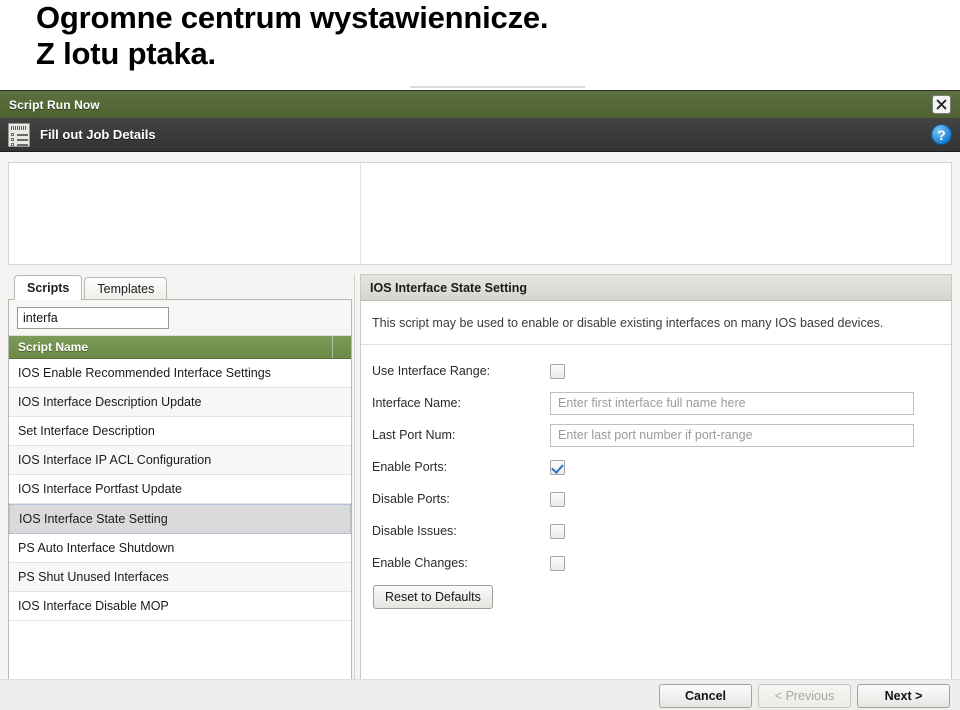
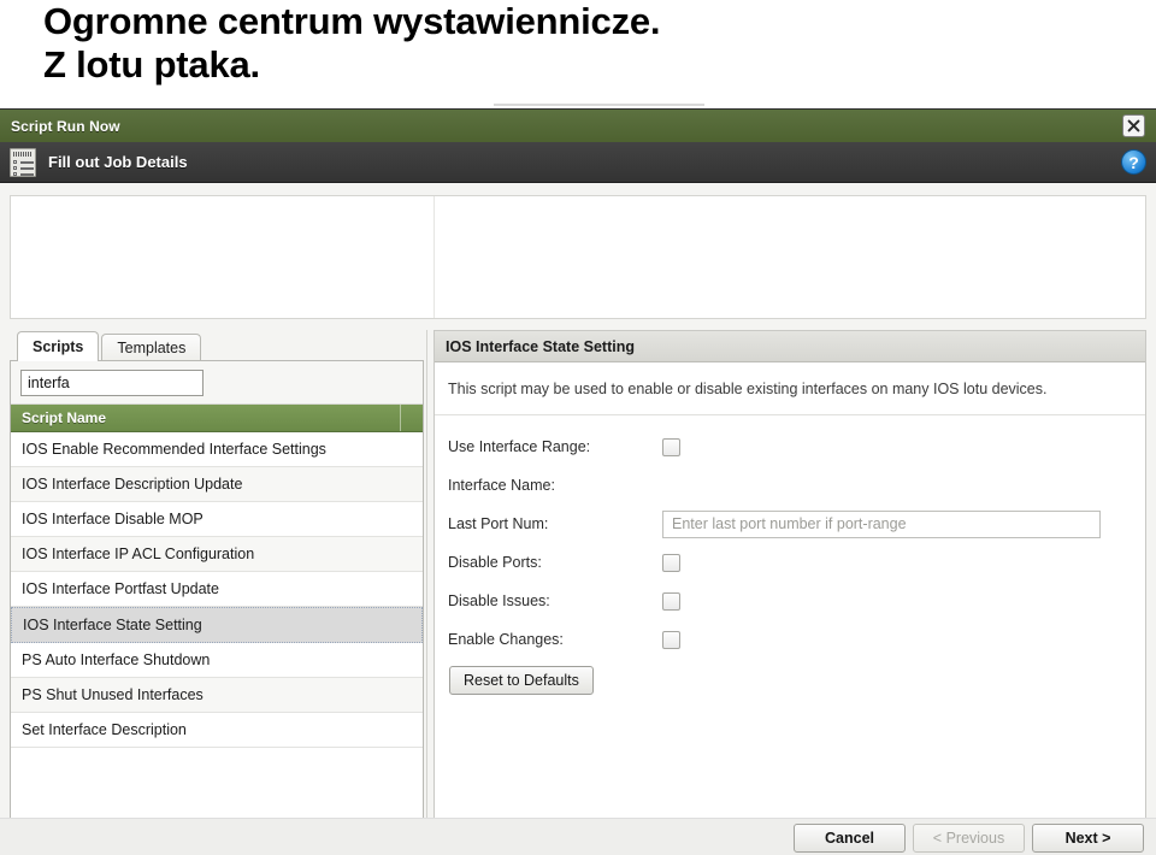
  Ogromne centrum wystawiennicze.
  Z lotu ptaka.
  Script Run Now
  Fill out Job Details
  ?
  Scripts
  Templates
  interfa
  Script Name
  IOS Enable Recommended Interface Settings
  IOS Interface Description Update
- Set Interface Description
+ IOS Interface Disable MOP
  IOS Interface IP ACL Configuration
  IOS Interface Portfast Update
  IOS Interface State Setting
  PS Auto Interface Shutdown
  PS Shut Unused Interfaces
- IOS Interface Disable MOP
+ Set Interface Description
  IOS Interface State Setting
- This script may be used to enable or disable existing interfaces on many IOS based devices.
+ This script may be used to enable or disable existing interfaces on many IOS lotu devices.
  Use Interface Range:
  Interface Name:
- Enter first interface full name here
  Last Port Num:
  Enter last port number if port-range
- Enable Ports:
  Disable Ports:
  Disable Issues:
  Enable Changes:
  Reset to Defaults
  Cancel
  < Previous
  Next >
